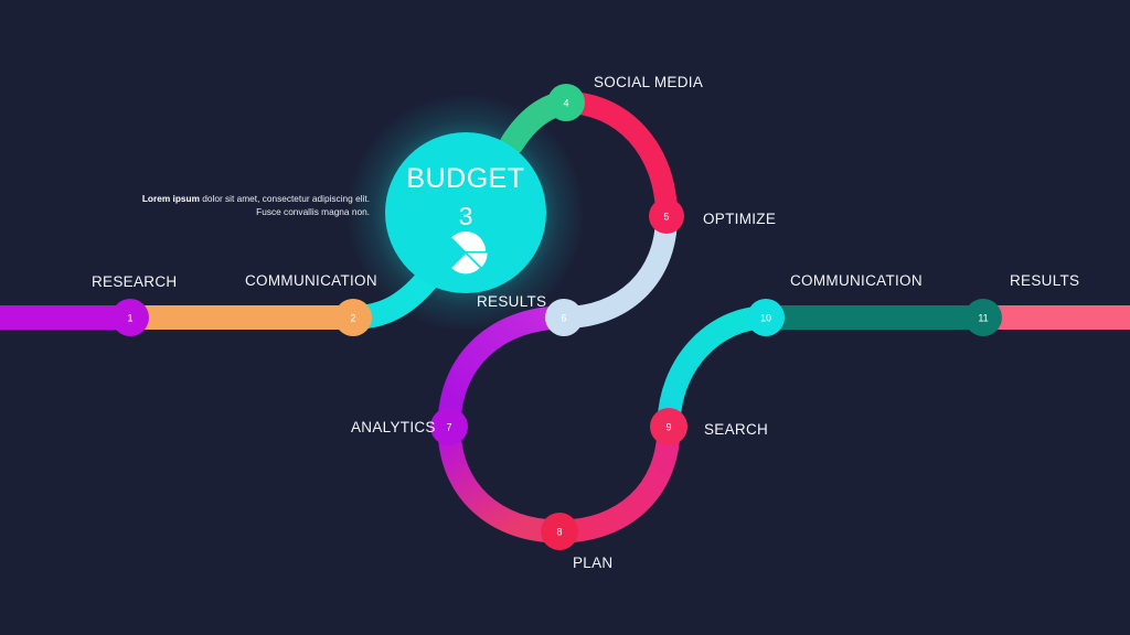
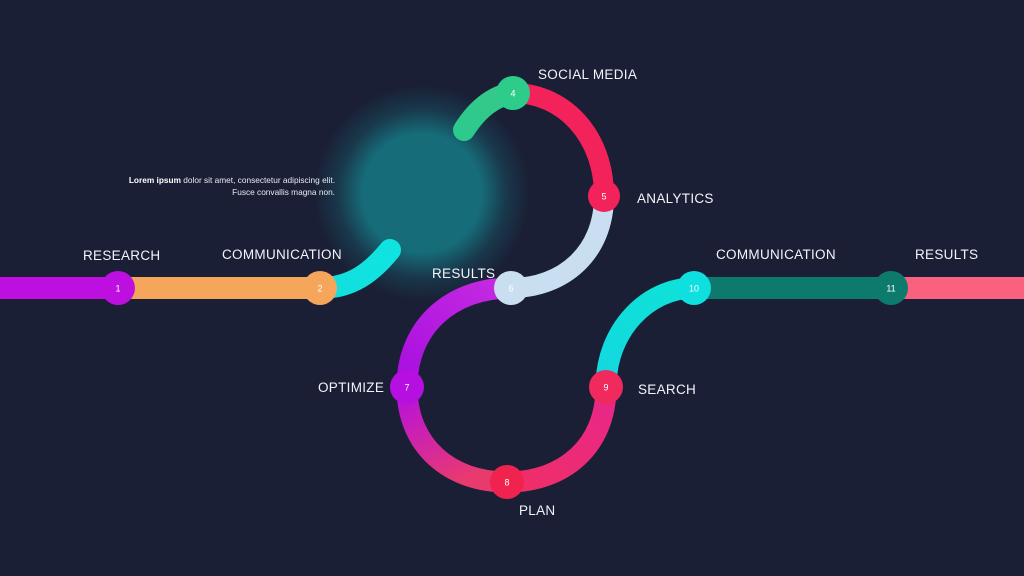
- BUDGET
- 3
  1
  2
  4
  5
  6
  7
  8
  9
  10
  11
  RESEARCH
  COMMUNICATION
  SOCIAL MEDIA
- OPTIMIZE
+ ANALYTICS
  RESULTS
- ANALYTICS
+ OPTIMIZE
  PLAN
  SEARCH
  COMMUNICATION
  RESULTS
  Lorem ipsum dolor sit amet, consectetur adipiscing elit. Fusce convallis magna non.
